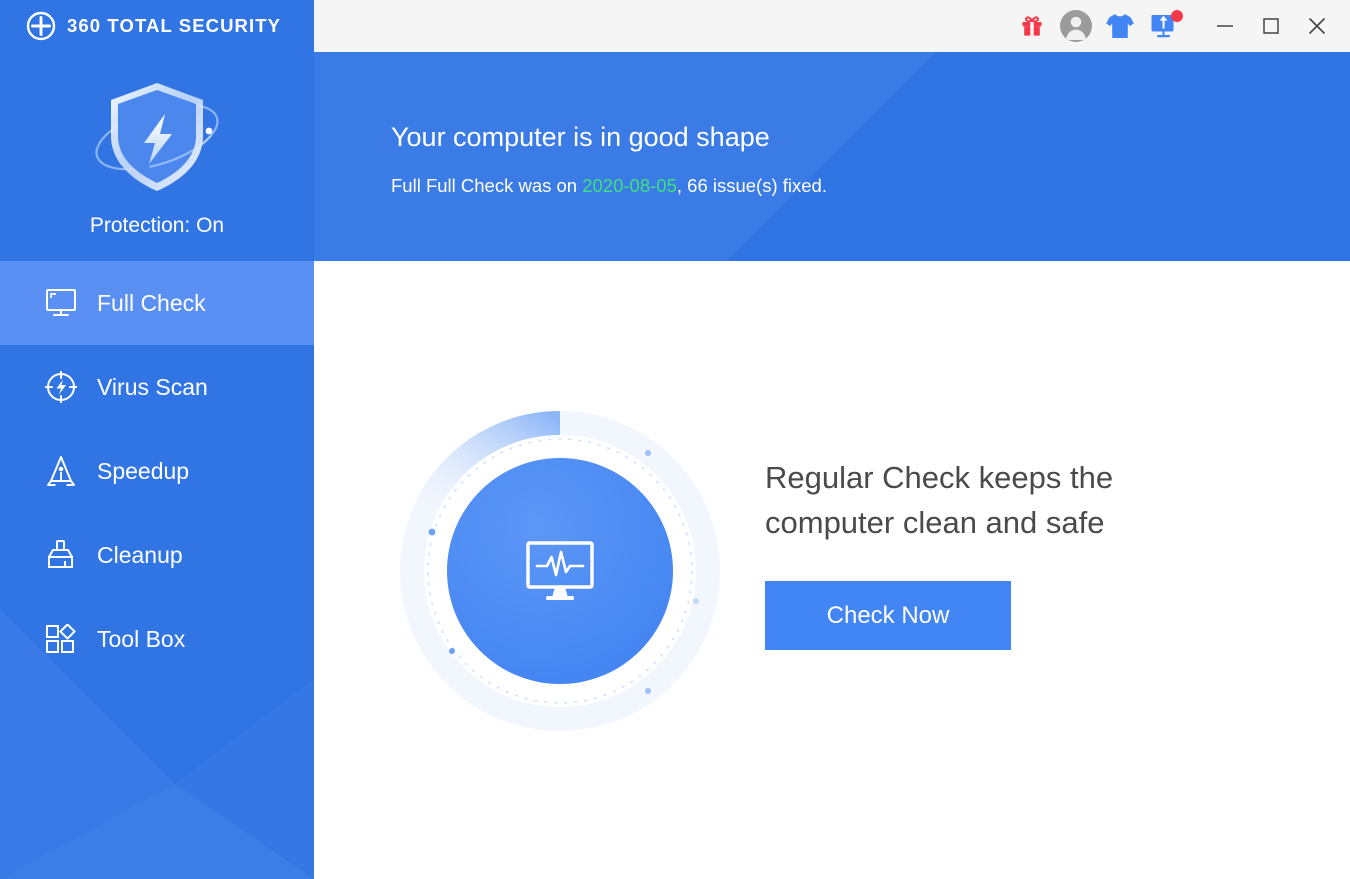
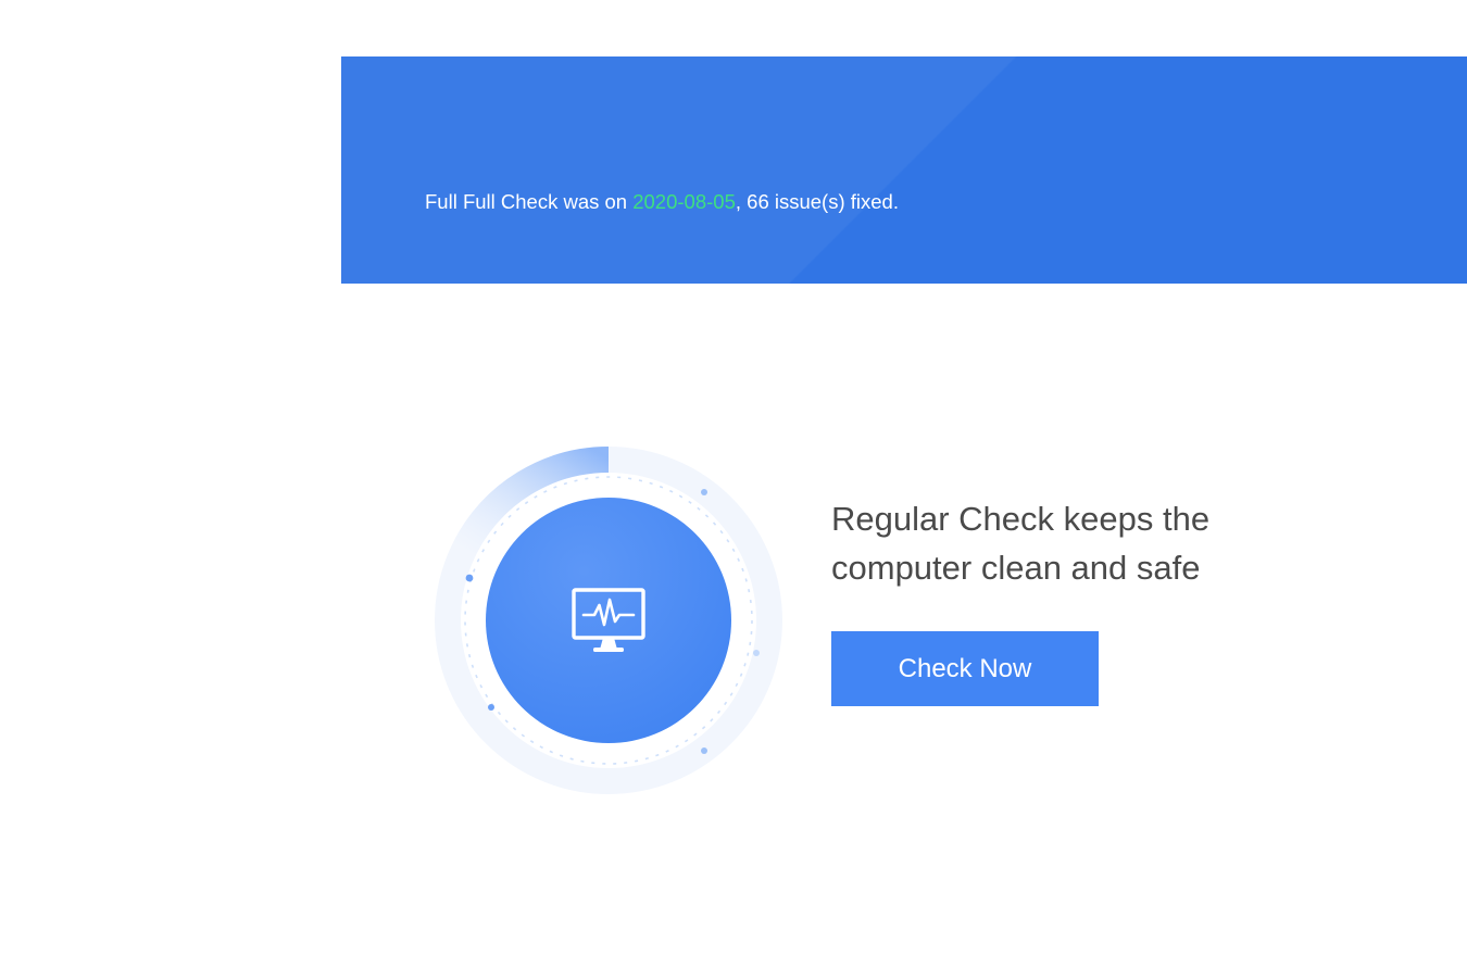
- 360 TOTAL SECURITY
- Protection: On
- Full Check
- Virus Scan
- Speedup
- Cleanup
- Tool Box
- Your computer is in good shape
  Full Full Check was on 2020-08-05, 66 issue(s) fixed.
  Regular Check keeps the
  computer clean and safe
  Check Now
